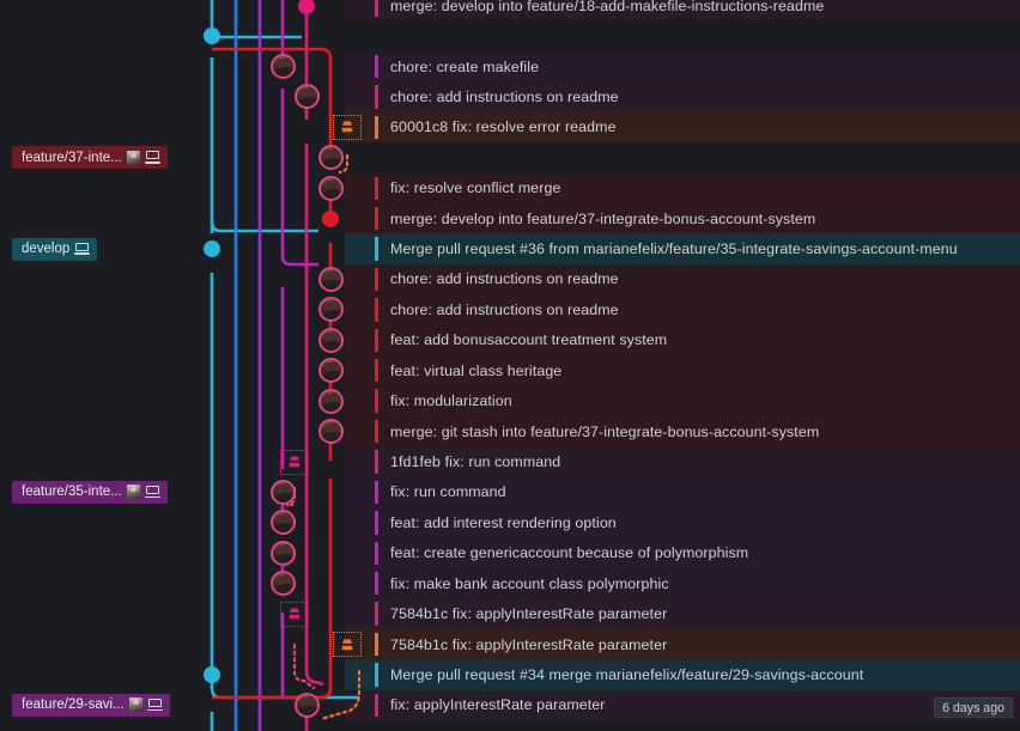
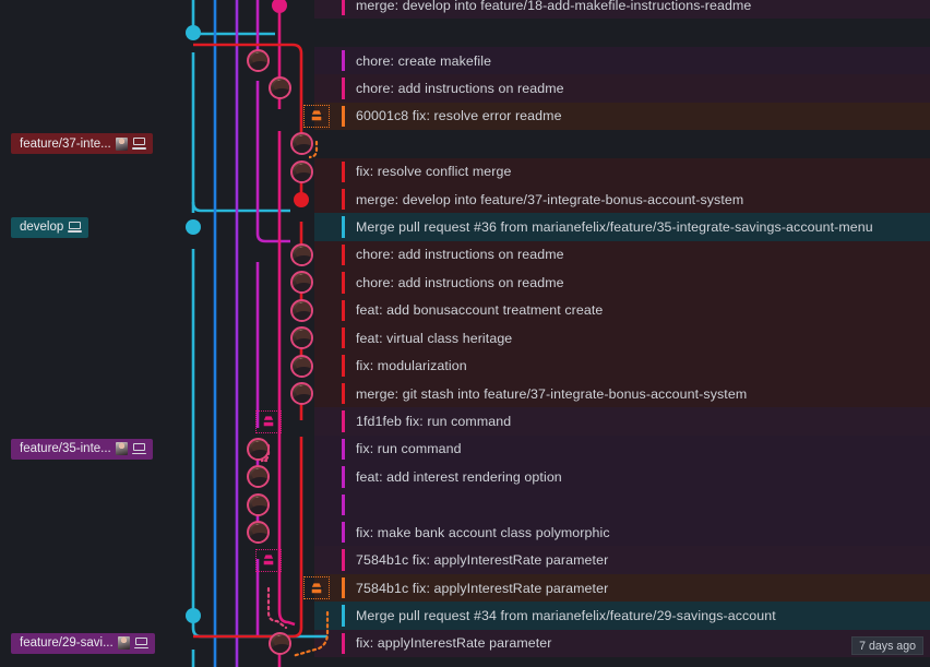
  merge: develop into feature/18-add-makefile-instructions-readme
  chore: create makefile
  chore: add instructions on readme
  60001c8 fix: resolve error readme
  fix: resolve conflict merge
  merge: develop into feature/37-integrate-bonus-account-system
  Merge pull request #36 from marianefelix/feature/35-integrate-savings-account-menu
  chore: add instructions on readme
  chore: add instructions on readme
- feat: add bonusaccount treatment system
+ feat: add bonusaccount treatment create
  feat: virtual class heritage
  fix: modularization
  merge: git stash into feature/37-integrate-bonus-account-system
  1fd1feb fix: run command
  fix: run command
  feat: add interest rendering option
- feat: create genericaccount because of polymorphism
  fix: make bank account class polymorphic
  7584b1c fix: applyInterestRate parameter
  7584b1c fix: applyInterestRate parameter
- Merge pull request #34 merge marianefelix/feature/29-savings-account
+ Merge pull request #34 from marianefelix/feature/29-savings-account
  fix: applyInterestRate parameter
  feature/37-inte...
  develop
  feature/35-inte...
  feature/29-savi...
- 6 days ago
+ 7 days ago
